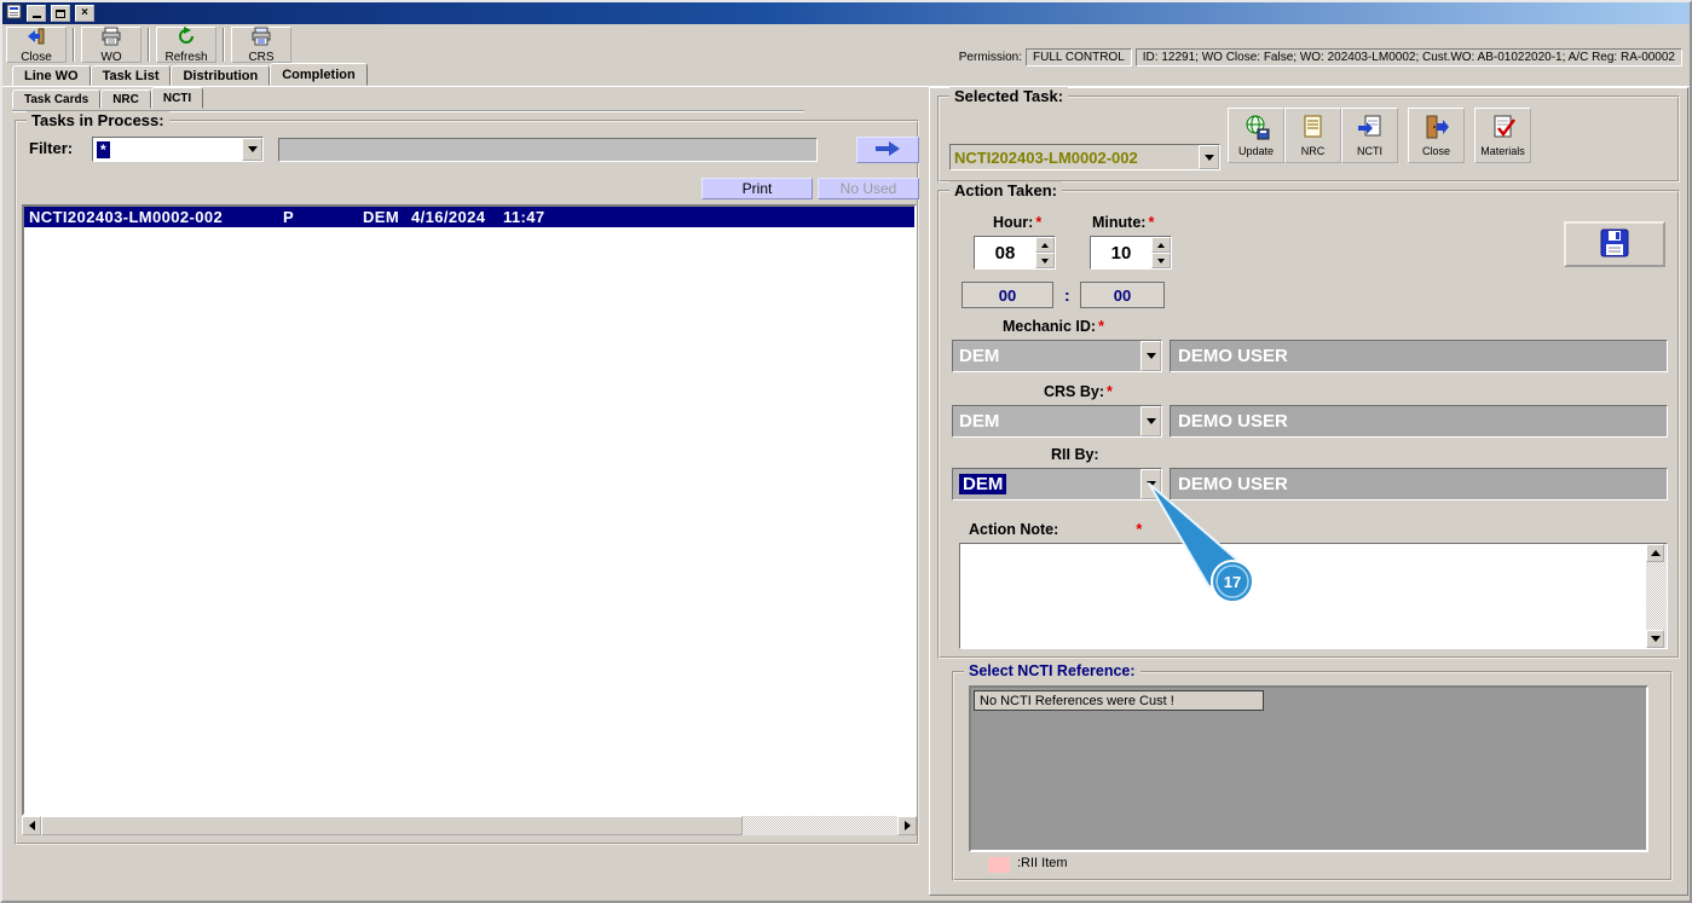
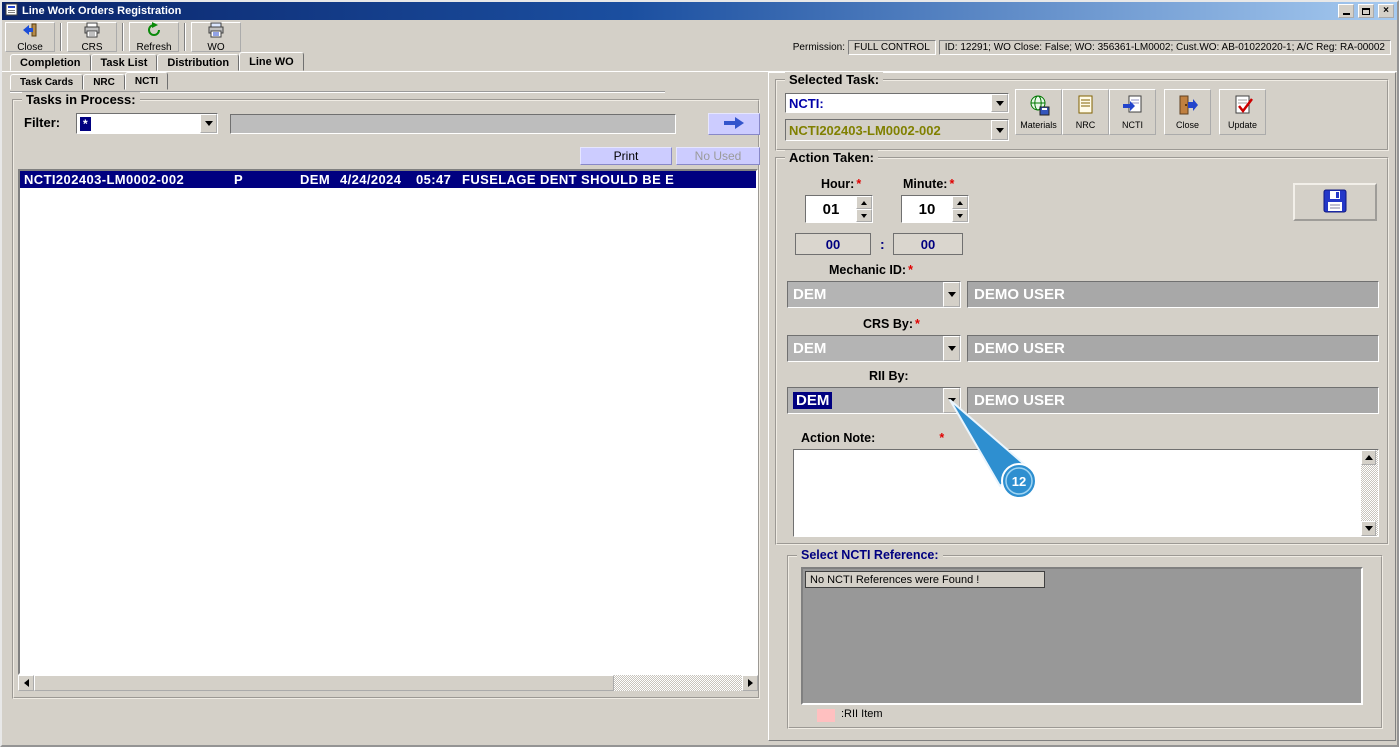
+ Line Work Orders Registration
  ×
  Close
- WO
+ CRS
  Refresh
- CRS
+ WO
  Permission:
  FULL CONTROL
- ID: 12291; WO Close: False; WO: 202403-LM0002; Cust.WO: AB-01022020-1; A/C Reg: RA-00002
+ ID: 12291; WO Close: False; WO: 356361-LM0002; Cust.WO: AB-01022020-1; A/C Reg: RA-00002
- Line WO
+ Completion
  Task List
  Distribution
- Completion
+ Line WO
  Task Cards
  NRC
  NCTI
  Tasks in Process:
  Filter:
  *
  Print
  No Used
  NCTI202403-LM0002-002
  P
  DEM
- 4/16/2024
+ 4/24/2024
- 11:47
+ 05:47
+ FUSELAGE DENT SHOULD BE E
  Selected Task:
+ NCTI:
  NCTI202403-LM0002-002
- Update
+ Materials
  NRC
  NCTI
  Close
- Materials
+ Update
  Action Taken:
  Hour: *
  Minute: *
- 08
+ 01
  10
  00
  :
  00
  Mechanic ID: *
  DEM
  DEMO USER
  CRS By: *
  DEM
  DEMO USER
  RII By:
  DEM
  DEMO USER
  Action Note: *
  Select NCTI Reference:
- No NCTI References were Cust !
+ No NCTI References were Found !
  :RII Item
- 17
+ 12
